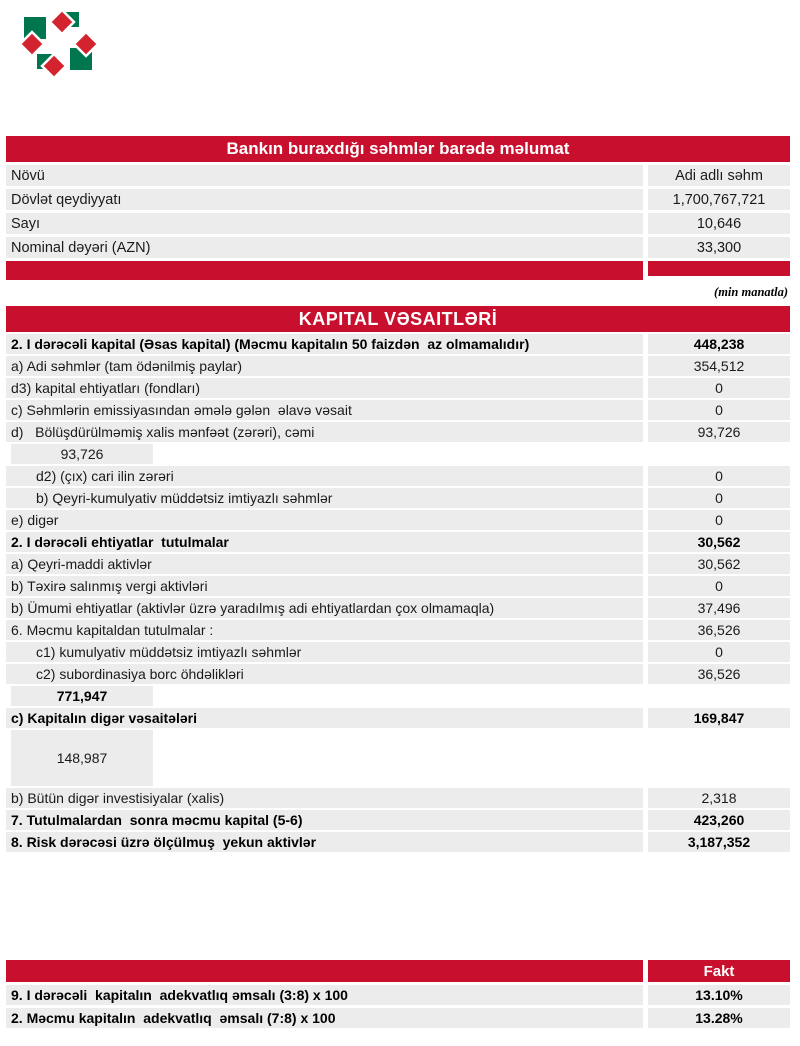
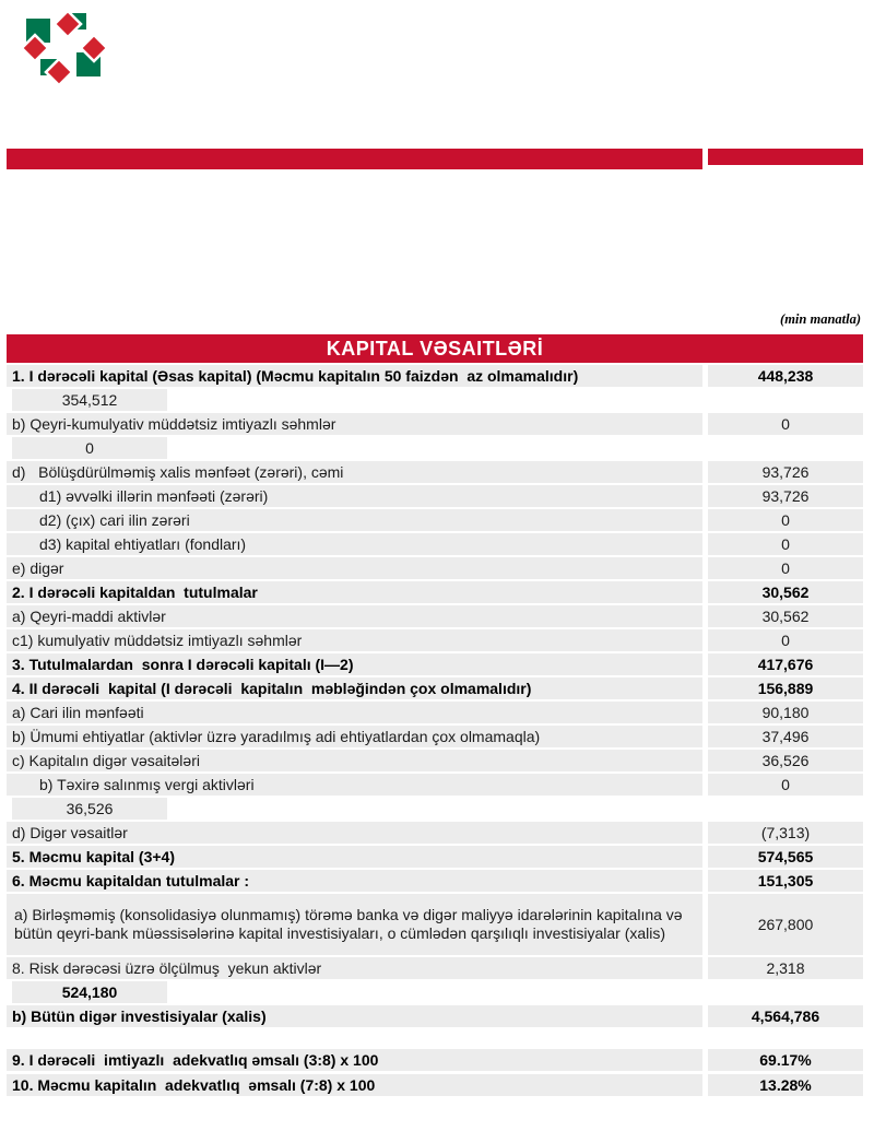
- Bankın buraxdığı səhmlər barədə məlumat
- Növü
- Adi adlı səhm
- Dövlət qeydiyyatı
- 1,700,767,721
- Sayı
- 10,646
- Nominal dəyəri (AZN)
- 33,300
  (min manatla)
  KAPITAL VƏSAITLƏRİ
- 2. I dərəcəli kapital (Əsas kapital) (Məcmu kapitalın 50 faizdən az olmamalıdır)
+ 1. I dərəcəli kapital (Əsas kapital) (Məcmu kapitalın 50 faizdən az olmamalıdır)
  448,238
- a) Adi səhmlər (tam ödənilmiş paylar)
  354,512
- d3) kapital ehtiyatları (fondları)
+ b) Qeyri-kumulyativ müddətsiz imtiyazlı səhmlər
  0
- c) Səhmlərin emissiyasından əmələ gələn əlavə vəsait
  0
  d) Bölüşdürülməmiş xalis mənfəət (zərəri), cəmi
  93,726
+ d1) əvvəlki illərin mənfəəti (zərəri)
  93,726
  d2) (çıx) cari ilin zərəri
  0
- b) Qeyri-kumulyativ müddətsiz imtiyazlı səhmlər
+ d3) kapital ehtiyatları (fondları)
  0
  e) digər
  0
- 2. I dərəcəli ehtiyatlar tutulmalar
+ 2. I dərəcəli kapitaldan tutulmalar
  30,562
  a) Qeyri-maddi aktivlər
  30,562
- b) Təxirə salınmış vergi aktivləri
+ c1) kumulyativ müddətsiz imtiyazlı səhmlər
  0
+ 3. Tutulmalardan sonra I dərəcəli kapitalı (I—2)
+ 417,676
+ 4. II dərəcəli kapital (I dərəcəli kapitalın məbləğindən çox olmamalıdır)
+ 156,889
+ a) Cari ilin mənfəəti
+ 90,180
  b) Ümumi ehtiyatlar (aktivlər üzrə yaradılmış adi ehtiyatlardan çox olmamaqla)
  37,496
- 6. Məcmu kapitaldan tutulmalar :
+ c) Kapitalın digər vəsaitələri
  36,526
- c1) kumulyativ müddətsiz imtiyazlı səhmlər
+ b) Təxirə salınmış vergi aktivləri
  0
- c2) subordinasiya borc öhdəlikləri
  36,526
+ d) Digər vəsaitlər
+ (7,313)
+ 5. Məcmu kapital (3+4)
- 771,947
+ 574,565
- c) Kapitalın digər vəsaitələri
+ 6. Məcmu kapitaldan tutulmalar :
- 169,847
+ 151,305
+ a) Birləşməmiş (konsolidasiyə olunmamış) törəmə banka və digər maliyyə idarələrinin kapitalına və bütün qeyri-bank müəssisələrinə kapital investisiyaları, o cümlədən qarşılıqlı investisiyalar (xalis)
- 148,987
+ 267,800
- b) Bütün digər investisiyalar (xalis)
+ 8. Risk dərəcəsi üzrə ölçülmuş yekun aktivlər
  2,318
- 7. Tutulmalardan sonra məcmu kapital (5-6)
- 423,260
+ 524,180
- 8. Risk dərəcəsi üzrə ölçülmuş yekun aktivlər
+ b) Bütün digər investisiyalar (xalis)
- 3,187,352
+ 4,564,786
- Fakt
- 9. I dərəcəli kapitalın adekvatlıq əmsalı (3:8) x 100
+ 9. I dərəcəli imtiyazlı adekvatlıq əmsalı (3:8) x 100
- 13.10%
+ 69.17%
- 2. Məcmu kapitalın adekvatlıq əmsalı (7:8) x 100
+ 10. Məcmu kapitalın adekvatlıq əmsalı (7:8) x 100
  13.28%
